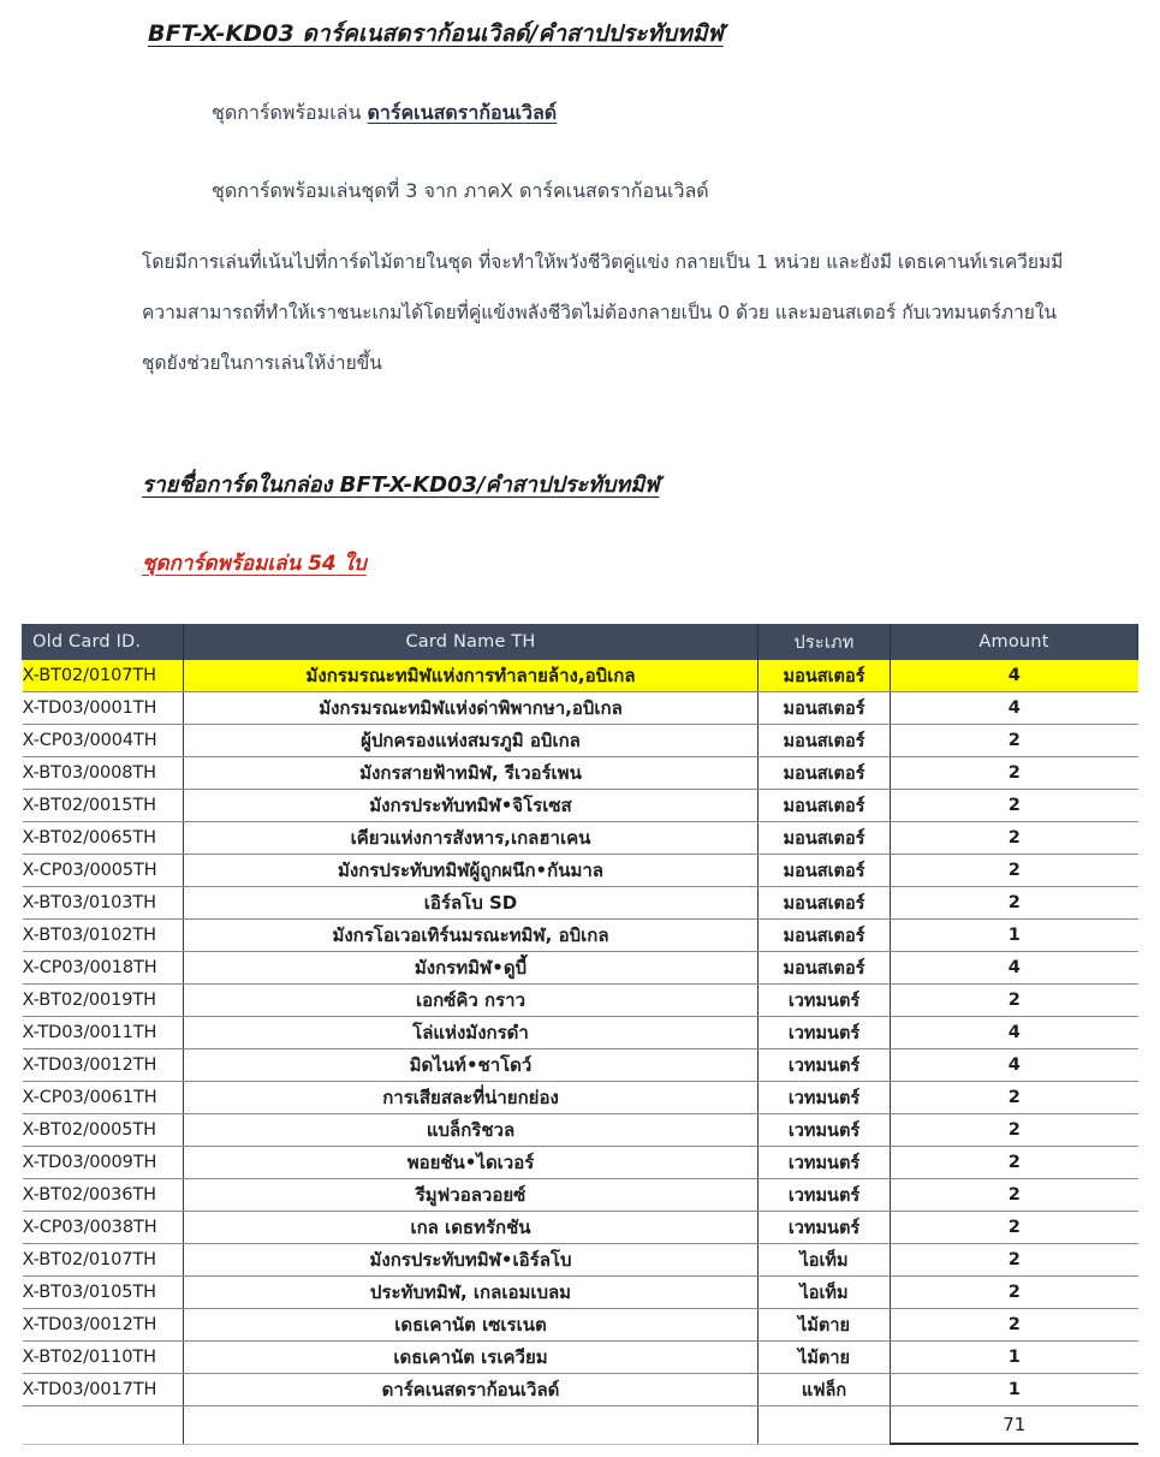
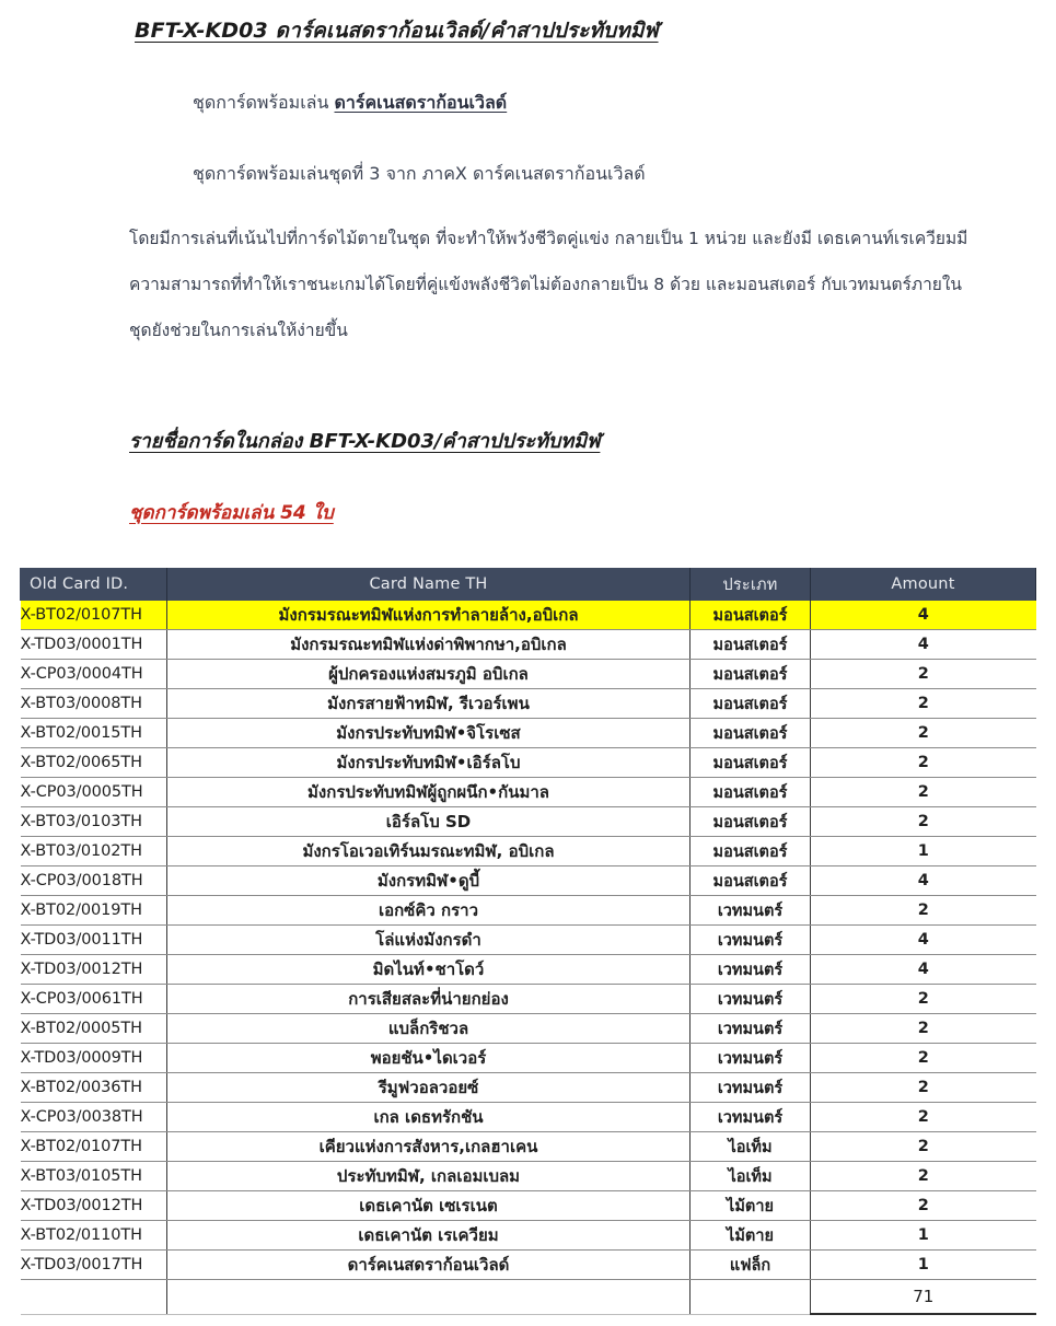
  BFT-X-KD03 ดาร์คเนสดราก้อนเวิลด์/คำสาปประทับทมิฬ
  ชุดการ์ดพร้อมเล่น ดาร์คเนสดราก้อนเวิลด์
  ชุดการ์ดพร้อมเล่นชุดที่ 3 จาก ภาคX ดาร์คเนสดราก้อนเวิลด์
- โดยมีการเล่นที่เน้นไปที่การ์ดไม้ตายในชุด ที่จะทำให้พวังชีวิตคู่แข่ง กลายเป็น 1 หน่วย และยังมี เดธเคานท์เรเควียมมีความสามารถที่ทำให้เราชนะเกมได้โดยที่คู่แข้งพลังชีวิตไม่ต้องกลายเป็น 0 ด้วย และมอนสเตอร์ กับเวทมนตร์ภายในชุดยังช่วยในการเล่นให้ง่ายขึ้น
+ โดยมีการเล่นที่เน้นไปที่การ์ดไม้ตายในชุด ที่จะทำให้พวังชีวิตคู่แข่ง กลายเป็น 1 หน่วย และยังมี เดธเคานท์เรเควียมมีความสามารถที่ทำให้เราชนะเกมได้โดยที่คู่แข้งพลังชีวิตไม่ต้องกลายเป็น 8 ด้วย และมอนสเตอร์ กับเวทมนตร์ภายในชุดยังช่วยในการเล่นให้ง่ายขึ้น
  รายชื่อการ์ดในกล่อง BFT-X-KD03/คำสาปประทับทมิฬ
  ชุดการ์ดพร้อมเล่น 54 ใบ
  Old Card ID.	Card Name TH	ประเภท	Amount
  X-BT02/0107TH	มังกรมรณะทมิฬแห่งการทำลายล้าง,อบิเกล	มอนสเตอร์	4
  X-TD03/0001TH	มังกรมรณะทมิฬแห่งด่าพิพากษา,อบิเกล	มอนสเตอร์	4
  X-CP03/0004TH	ผู้ปกครองแห่งสมรภูมิ อบิเกล	มอนสเตอร์	2
  X-BT03/0008TH	มังกรสายฟ้าทมิฬ, รีเวอร์เพน	มอนสเตอร์	2
  X-BT02/0015TH	มังกรประทับทมิฬ•จิโรเซส	มอนสเตอร์	2
- X-BT02/0065TH	เคียวแห่งการสังหาร,เกลฮาเคน	มอนสเตอร์	2
+ X-BT02/0065TH	มังกรประทับทมิฬ•เอิร์ลโบ	มอนสเตอร์	2
  X-CP03/0005TH	มังกรประทับทมิฬผู้ถูกผนึก•กันมาล	มอนสเตอร์	2
  X-BT03/0103TH	เอิร์ลโบ SD	มอนสเตอร์	2
  X-BT03/0102TH	มังกรโอเวอเทิร์นมรณะทมิฬ, อบิเกล	มอนสเตอร์	1
  X-CP03/0018TH	มังกรทมิฬ•ดูบี้	มอนสเตอร์	4
  X-BT02/0019TH	เอกซ์คิว กราว	เวทมนตร์	2
  X-TD03/0011TH	โล่แห่งมังกรดำ	เวทมนตร์	4
  X-TD03/0012TH	มิดไนท์•ชาโดว์	เวทมนตร์	4
  X-CP03/0061TH	การเสียสละที่น่ายกย่อง	เวทมนตร์	2
  X-BT02/0005TH	แบล็กริชวล	เวทมนตร์	2
  X-TD03/0009TH	พอยชัน•ไดเวอร์	เวทมนตร์	2
  X-BT02/0036TH	รีมูฟวอลวอยซ์	เวทมนตร์	2
  X-CP03/0038TH	เกล เดธทรักชัน	เวทมนตร์	2
- X-BT02/0107TH	มังกรประทับทมิฬ•เอิร์ลโบ	ไอเท็ม	2
+ X-BT02/0107TH	เคียวแห่งการสังหาร,เกลฮาเคน	ไอเท็ม	2
  X-BT03/0105TH	ประทับทมิฬ, เกลเอมเบลม	ไอเท็ม	2
  X-TD03/0012TH	เดธเคานัต เซเรเนต	ไม้ตาย	2
  X-BT02/0110TH	เดธเคานัต เรเควียม	ไม้ตาย	1
  X-TD03/0017TH	ดาร์คเนสดราก้อนเวิลด์	แฟล็ก	1
  			71
